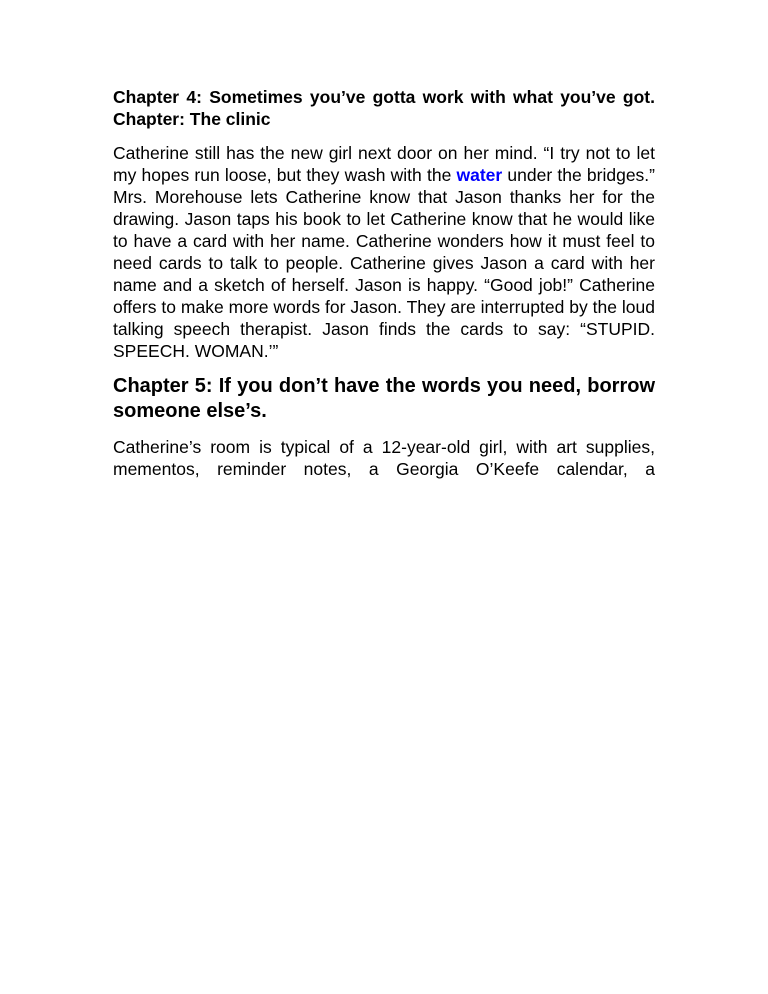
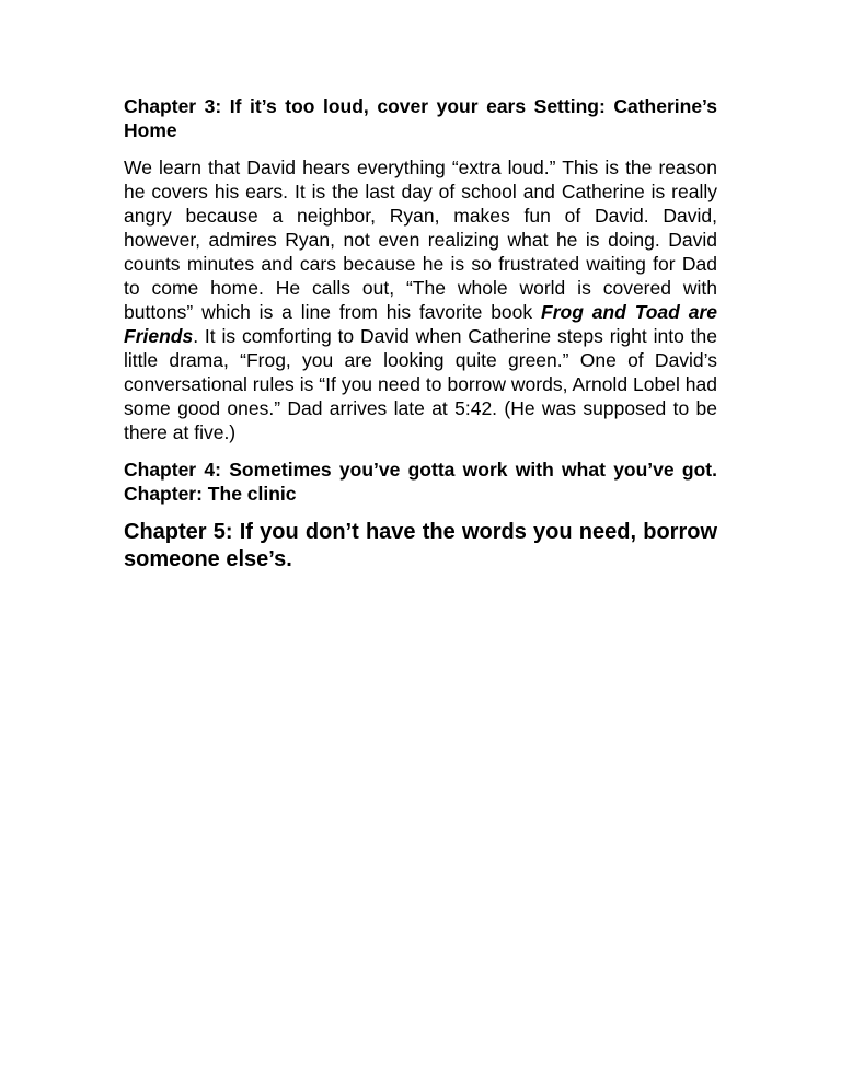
+ Chapter 3: If it’s too loud, cover your ears Setting: Catherine’s Home
+ We learn that David hears everything “extra loud.” This is the reason he covers his ears. It is the last day of school and Catherine is really angry because a neighbor, Ryan, makes fun of David. David, however, admires Ryan, not even realizing what he is doing. David counts minutes and cars because he is so frustrated waiting for Dad to come home. He calls out, “The whole world is covered with buttons” which is a line from his favorite book Frog and Toad are Friends. It is comforting to David when Catherine steps right into the little drama, “Frog, you are looking quite green.” One of David’s conversational rules is “If you need to borrow words, Arnold Lobel had some good ones.” Dad arrives late at 5:42. (He was supposed to be there at five.)
  Chapter 4: Sometimes you’ve gotta work with what you’ve got. Chapter: The clinic
- Catherine still has the new girl next door on her mind. “I try not to let my hopes run loose, but they wash with the water under the bridges.” Mrs. Morehouse lets Catherine know that Jason thanks her for the drawing. Jason taps his book to let Catherine know that he would like to have a card with her name. Catherine wonders how it must feel to need cards to talk to people. Catherine gives Jason a card with her name and a sketch of herself. Jason is happy. “Good job!” Catherine offers to make more words for Jason. They are interrupted by the loud talking speech therapist. Jason finds the cards to say: “STUPID. SPEECH. WOMAN.’”
  Chapter 5: If you don’t have the words you need, borrow someone else’s.
- Catherine’s room is typical of a 12-year-old girl, with art supplies, mementos, reminder notes, a Georgia O’Keefe calendar, a
